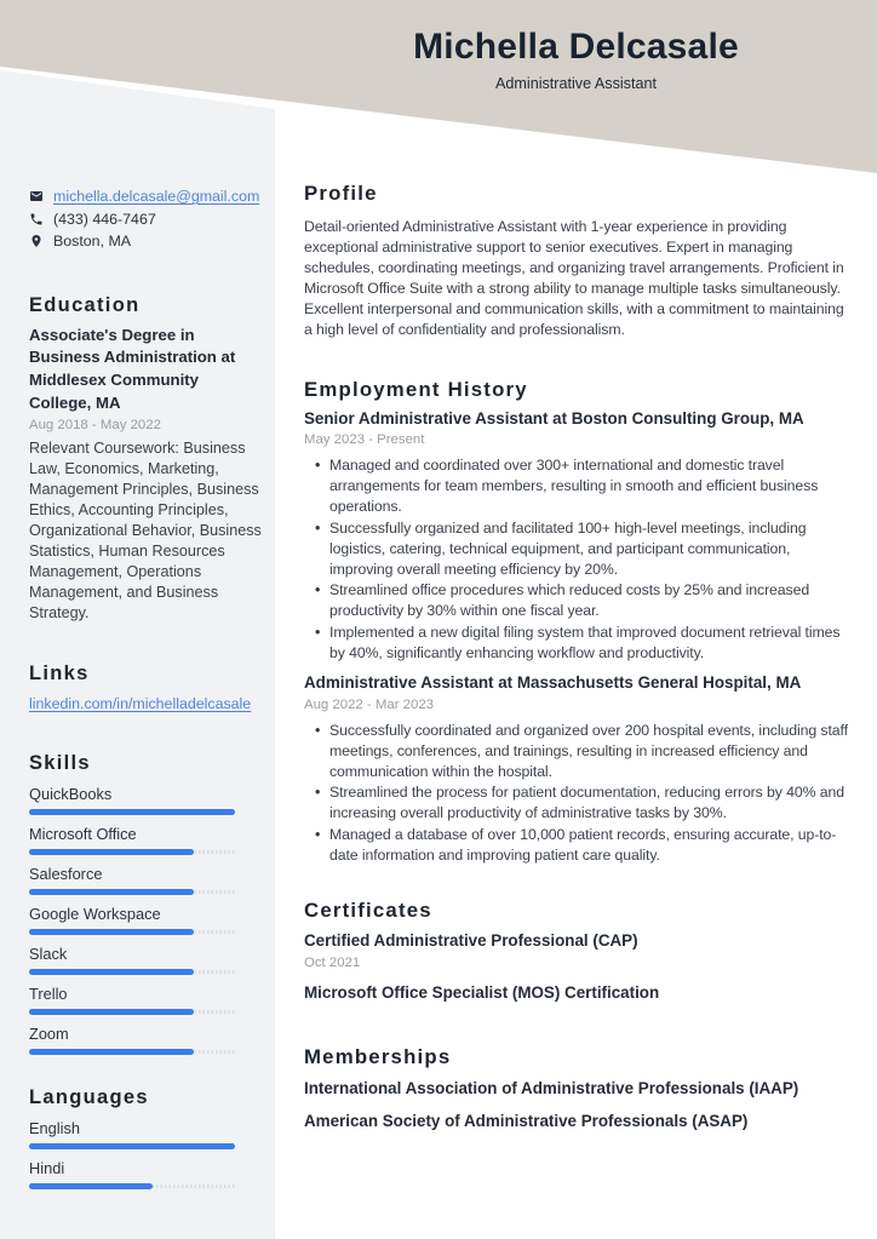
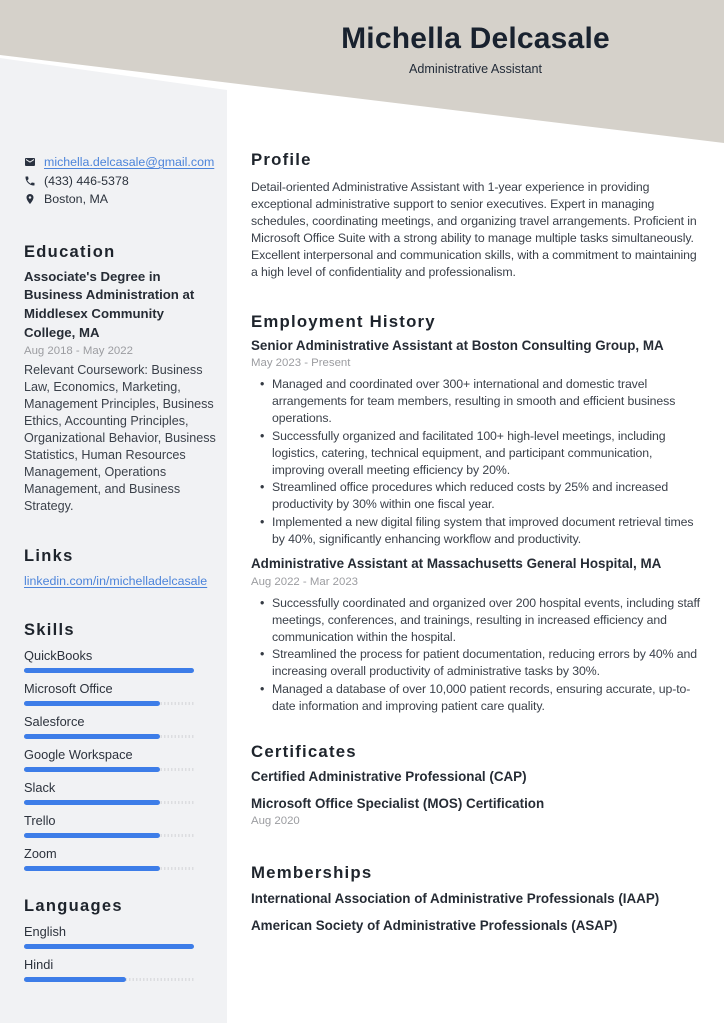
  Michella Delcasale
  Administrative Assistant
  michella.delcasale@gmail.com
- (433) 446-7467
+ (433) 446-5378
  Boston, MA
  Education
  Associate's Degree in Business Administration at Middlesex Community College, MA
  Aug 2018 - May 2022
  Relevant Coursework: Business Law, Economics, Marketing, Management Principles, Business Ethics, Accounting Principles, Organizational Behavior, Business Statistics, Human Resources Management, Operations Management, and Business Strategy.
  Links
  linkedin.com/in/michelladelcasale
  Skills
  QuickBooks
  Microsoft Office
  Salesforce
  Google Workspace
  Slack
  Trello
  Zoom
  Languages
  English
  Hindi
  Profile
  Detail-oriented Administrative Assistant with 1-year experience in providing exceptional administrative support to senior executives. Expert in managing schedules, coordinating meetings, and organizing travel arrangements. Proficient in Microsoft Office Suite with a strong ability to manage multiple tasks simultaneously. Excellent interpersonal and communication skills, with a commitment to maintaining a high level of confidentiality and professionalism.
  Employment History
  Senior Administrative Assistant at Boston Consulting Group, MA
  May 2023 - Present
  Managed and coordinated over 300+ international and domestic travel arrangements for team members, resulting in smooth and efficient business operations.
  Successfully organized and facilitated 100+ high-level meetings, including logistics, catering, technical equipment, and participant communication, improving overall meeting efficiency by 20%.
  Streamlined office procedures which reduced costs by 25% and increased productivity by 30% within one fiscal year.
  Implemented a new digital filing system that improved document retrieval times by 40%, significantly enhancing workflow and productivity.
  Administrative Assistant at Massachusetts General Hospital, MA
  Aug 2022 - Mar 2023
  Successfully coordinated and organized over 200 hospital events, including staff meetings, conferences, and trainings, resulting in increased efficiency and communication within the hospital.
  Streamlined the process for patient documentation, reducing errors by 40% and increasing overall productivity of administrative tasks by 30%.
  Managed a database of over 10,000 patient records, ensuring accurate, up-to-date information and improving patient care quality.
  Certificates
  Certified Administrative Professional (CAP)
- Oct 2021
  Microsoft Office Specialist (MOS) Certification
+ Aug 2020
  Memberships
  International Association of Administrative Professionals (IAAP)
  American Society of Administrative Professionals (ASAP)
